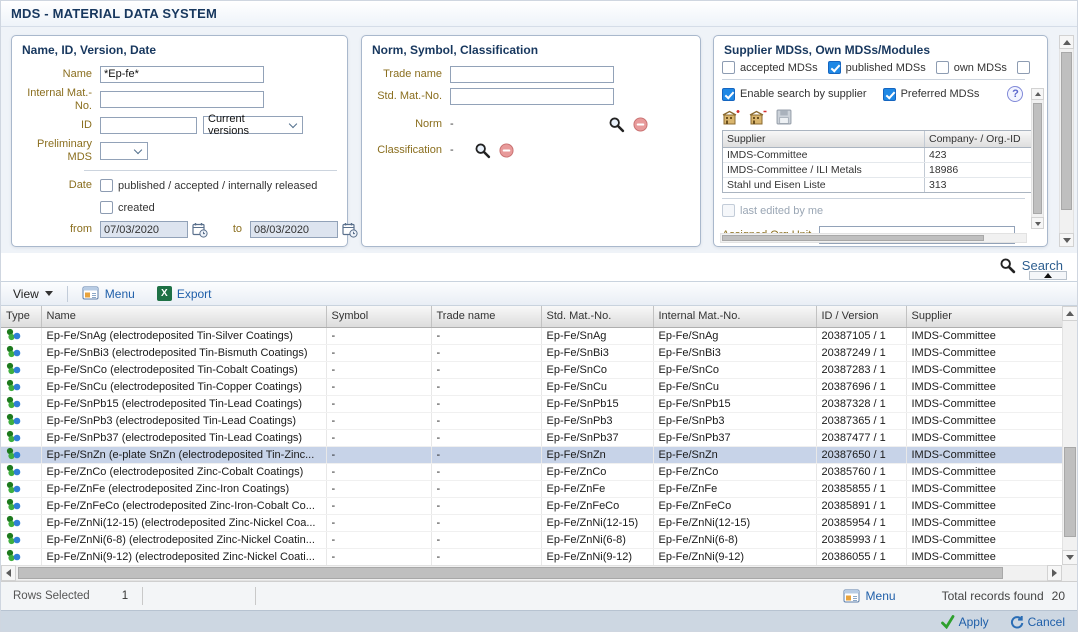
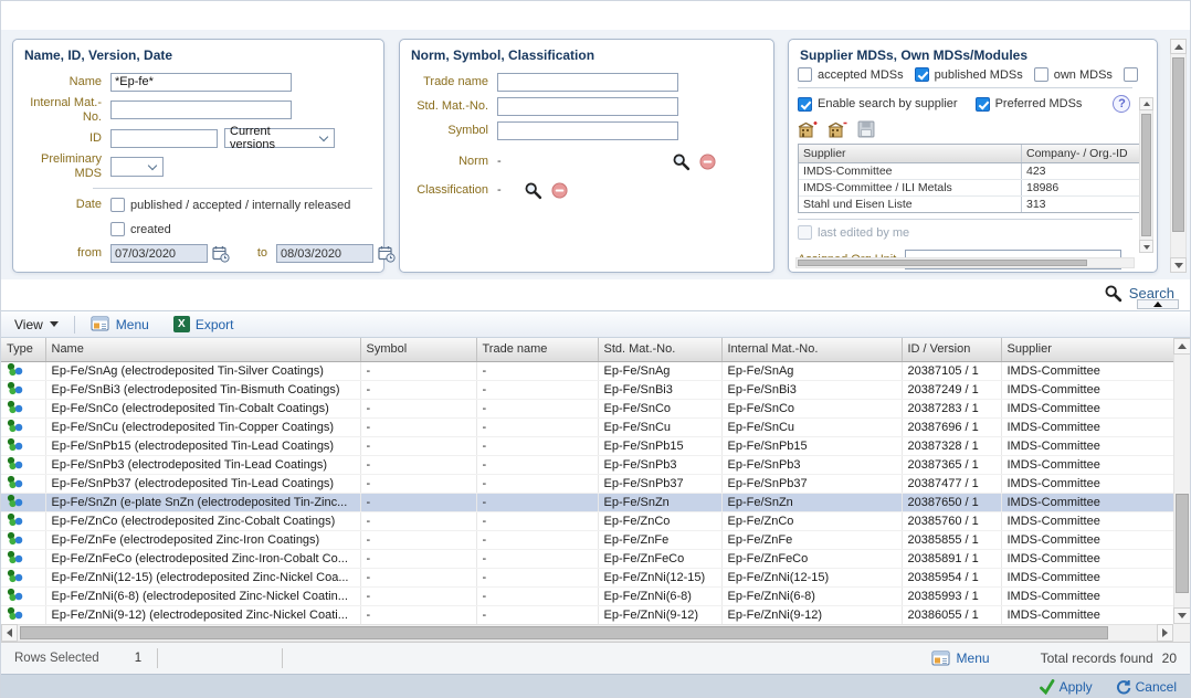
- MDS - MATERIAL DATA SYSTEM
  Name, ID, Version, Date
  Name
  *Ep-fe*
  Internal Mat.-No.
  ID
  Current versions
  Preliminary MDS
  Date
  published / accepted / internally released
  created
  from
  07/03/2020
  to
  08/03/2020
  Norm, Symbol, Classification
  Trade name
  Std. Mat.-No.
+ Symbol
  Norm
  -
  Classification
  -
  Supplier MDSs, Own MDSs/Modules
  accepted MDSs
  published MDSs
  own MDSs
  Enable search by supplier
  Preferred MDSs
  ?
  Supplier
  Company- / Org.-ID
  IMDS-Committee
  423
  IMDS-Committee / ILI Metals
  18986
  Stahl und Eisen Liste
  313
  last edited by me
  Search
  View
  Menu
  X
  Export
  Type	Name	Symbol	Trade name	Std. Mat.-No.	Internal Mat.-No.	ID / Version	Supplier
  	Ep-Fe/SnAg (electrodeposited Tin-Silver Coatings)	-	-	Ep-Fe/SnAg	Ep-Fe/SnAg	20387105 / 1	IMDS-Committee
  	Ep-Fe/SnBi3 (electrodeposited Tin-Bismuth Coatings)	-	-	Ep-Fe/SnBi3	Ep-Fe/SnBi3	20387249 / 1	IMDS-Committee
  	Ep-Fe/SnCo (electrodeposited Tin-Cobalt Coatings)	-	-	Ep-Fe/SnCo	Ep-Fe/SnCo	20387283 / 1	IMDS-Committee
  	Ep-Fe/SnCu (electrodeposited Tin-Copper Coatings)	-	-	Ep-Fe/SnCu	Ep-Fe/SnCu	20387696 / 1	IMDS-Committee
  	Ep-Fe/SnPb15 (electrodeposited Tin-Lead Coatings)	-	-	Ep-Fe/SnPb15	Ep-Fe/SnPb15	20387328 / 1	IMDS-Committee
  	Ep-Fe/SnPb3 (electrodeposited Tin-Lead Coatings)	-	-	Ep-Fe/SnPb3	Ep-Fe/SnPb3	20387365 / 1	IMDS-Committee
  	Ep-Fe/SnPb37 (electrodeposited Tin-Lead Coatings)	-	-	Ep-Fe/SnPb37	Ep-Fe/SnPb37	20387477 / 1	IMDS-Committee
  	Ep-Fe/SnZn (e-plate SnZn (electrodeposited Tin-Zinc...	-	-	Ep-Fe/SnZn	Ep-Fe/SnZn	20387650 / 1	IMDS-Committee
  	Ep-Fe/ZnCo (electrodeposited Zinc-Cobalt Coatings)	-	-	Ep-Fe/ZnCo	Ep-Fe/ZnCo	20385760 / 1	IMDS-Committee
  	Ep-Fe/ZnFe (electrodeposited Zinc-Iron Coatings)	-	-	Ep-Fe/ZnFe	Ep-Fe/ZnFe	20385855 / 1	IMDS-Committee
  	Ep-Fe/ZnFeCo (electrodeposited Zinc-Iron-Cobalt Co...	-	-	Ep-Fe/ZnFeCo	Ep-Fe/ZnFeCo	20385891 / 1	IMDS-Committee
  	Ep-Fe/ZnNi(12-15) (electrodeposited Zinc-Nickel Coa...	-	-	Ep-Fe/ZnNi(12-15)	Ep-Fe/ZnNi(12-15)	20385954 / 1	IMDS-Committee
  	Ep-Fe/ZnNi(6-8) (electrodeposited Zinc-Nickel Coatin...	-	-	Ep-Fe/ZnNi(6-8)	Ep-Fe/ZnNi(6-8)	20385993 / 1	IMDS-Committee
  	Ep-Fe/ZnNi(9-12) (electrodeposited Zinc-Nickel Coati...	-	-	Ep-Fe/ZnNi(9-12)	Ep-Fe/ZnNi(9-12)	20386055 / 1	IMDS-Committee
  Rows Selected
  1
  Menu
  Total records found
  20
  Apply
  Cancel
